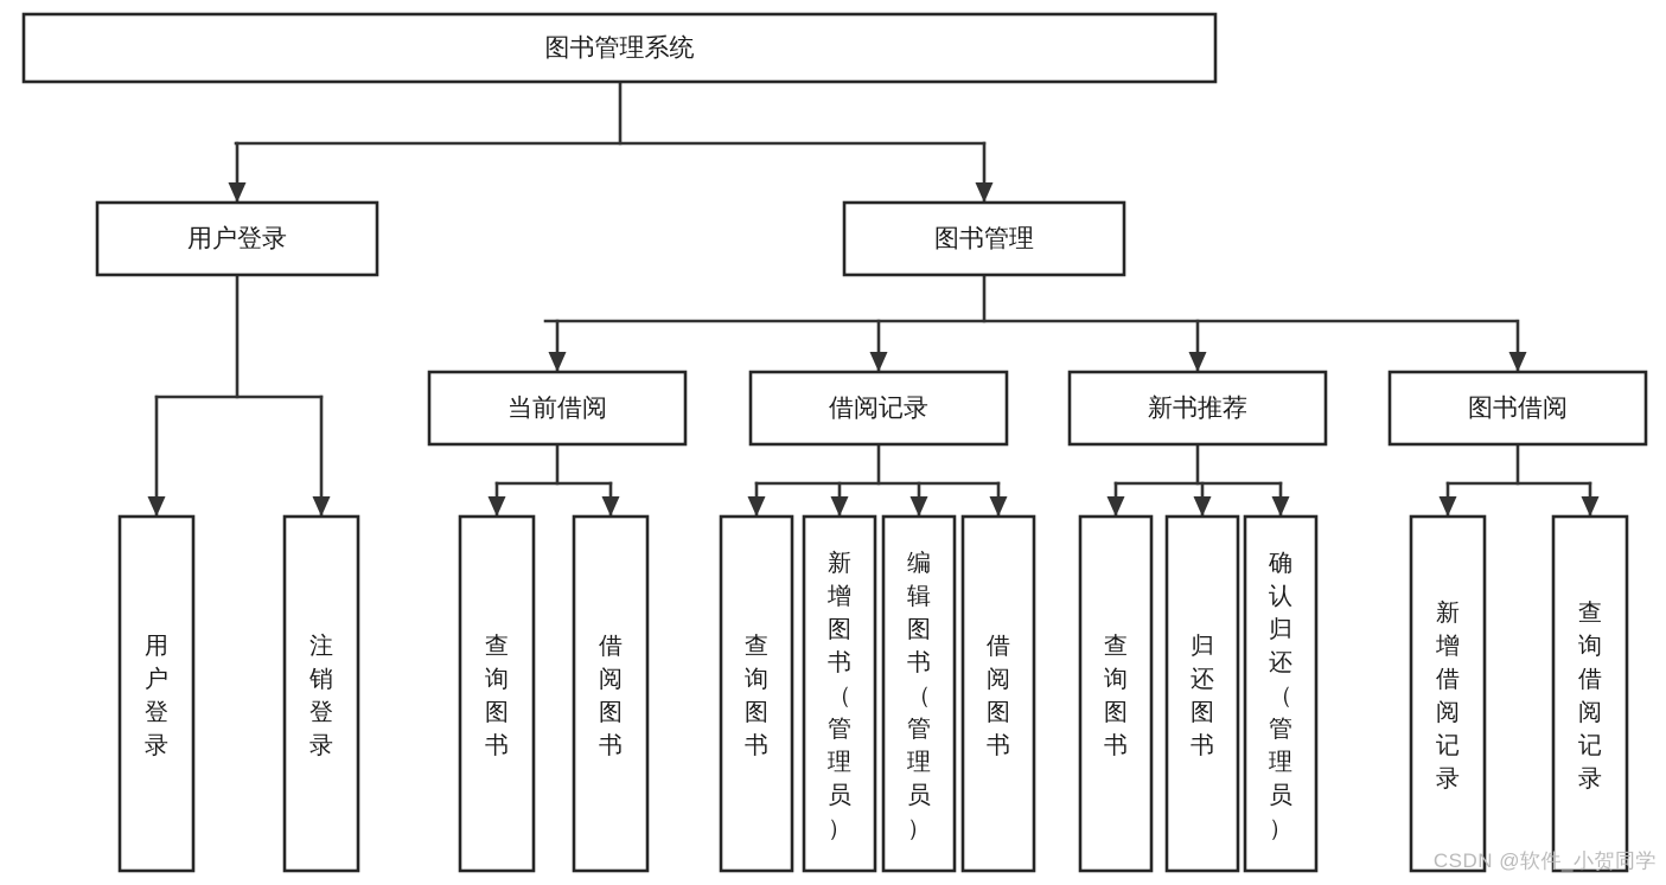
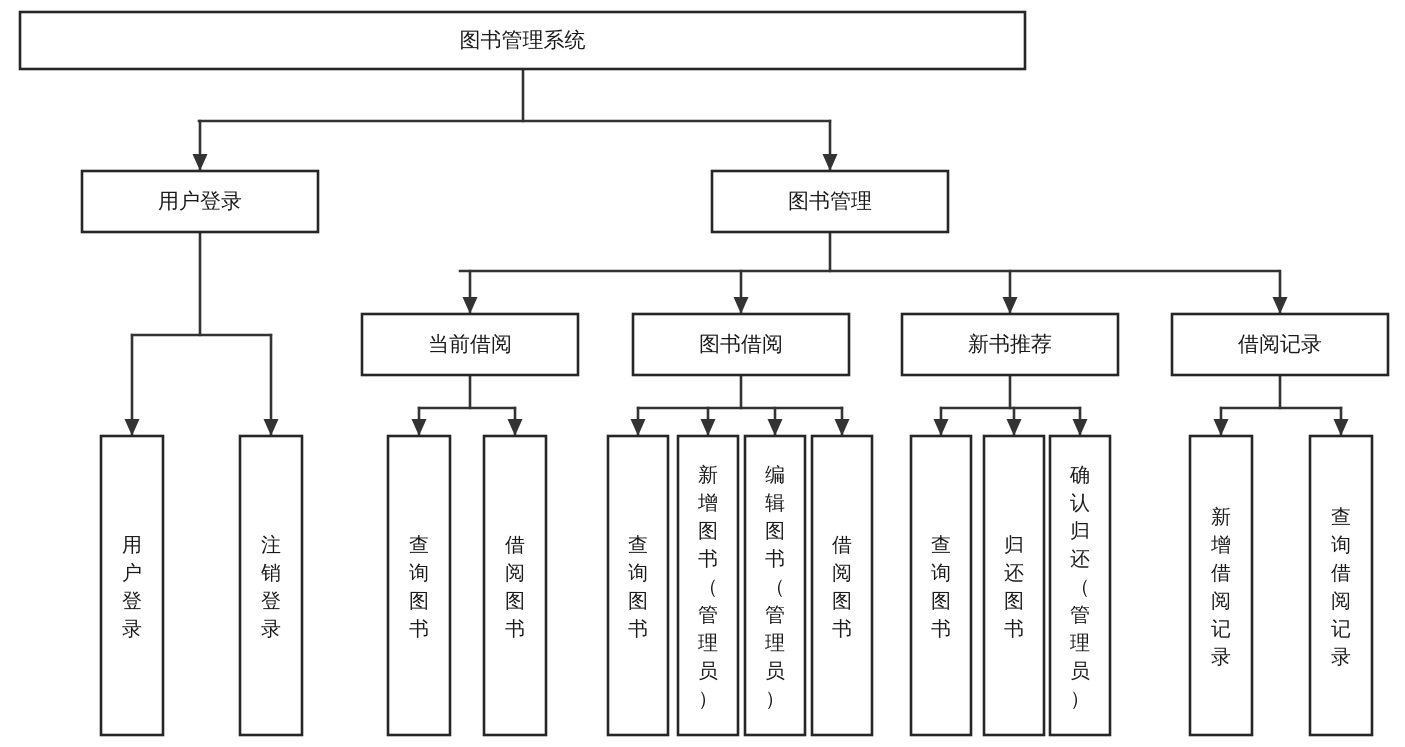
  图书管理系统
  用户登录
  图书管理
  当前借阅
- 借阅记录
+ 图书借阅
  新书推荐
- 图书借阅
+ 借阅记录
  用户登录
  注销登录
  查询图书
  借阅图书
  查询图书
  新增图书（管理员）
  编辑图书（管理员）
  借阅图书
  查询图书
  归还图书
  确认归还（管理员）
  新增借阅记录
  查询借阅记录
- CSDN @软件_小贺同学
